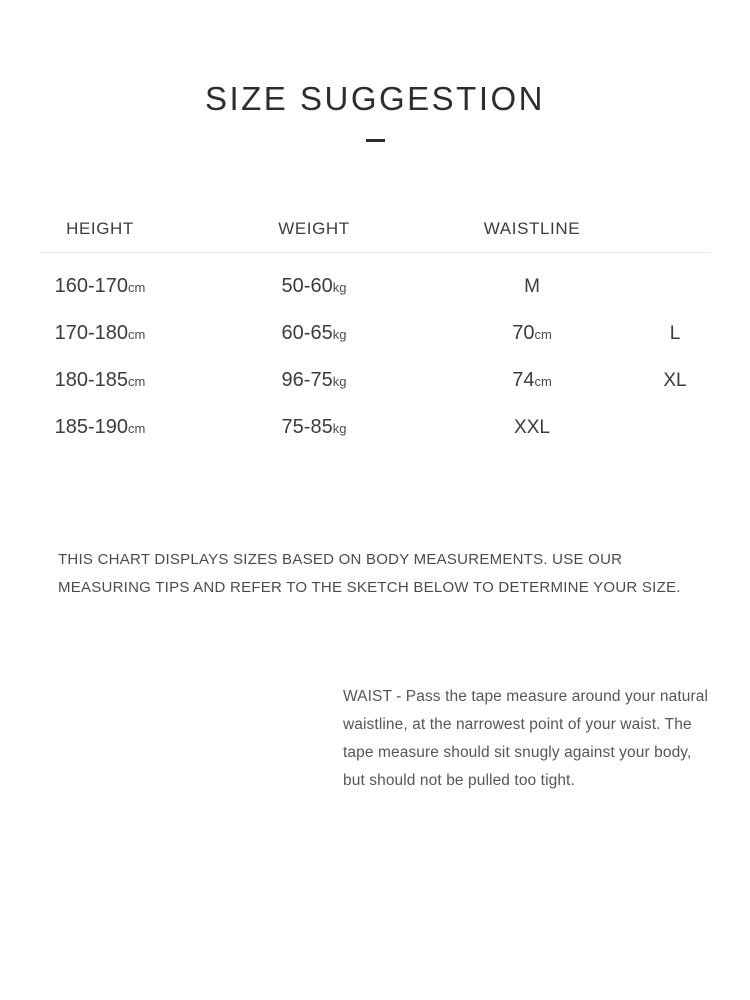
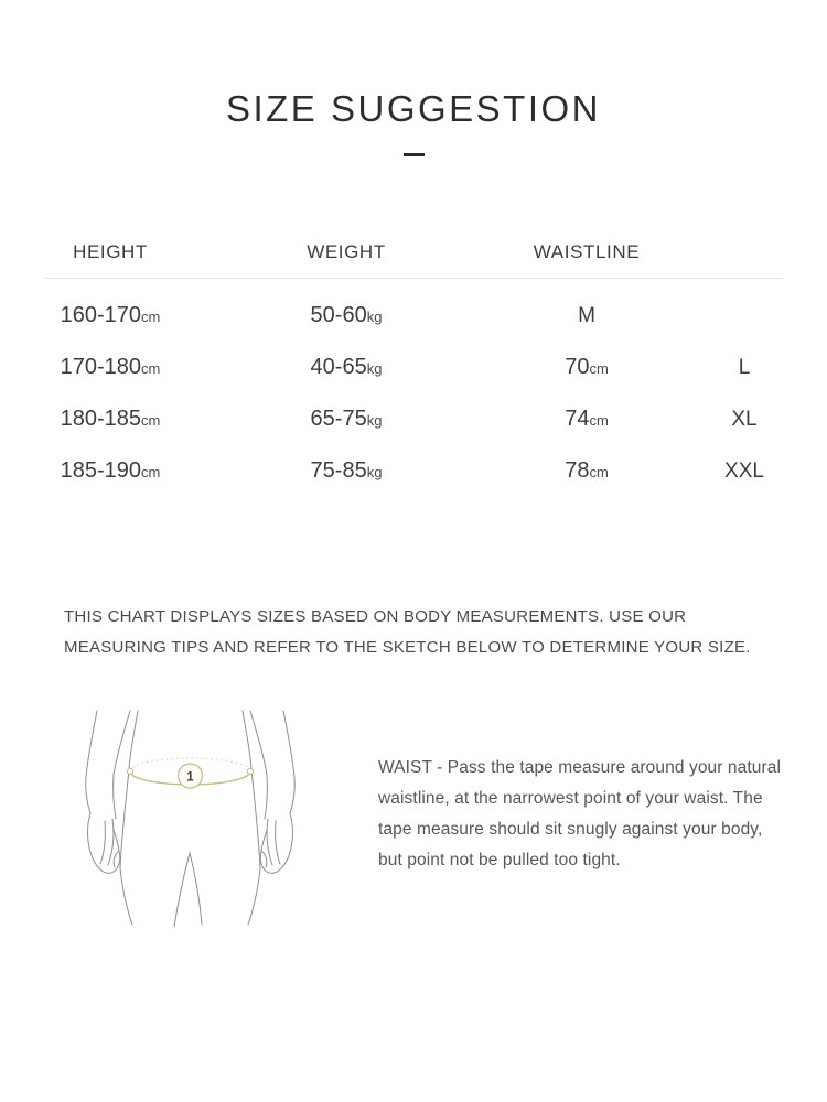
  SIZE SUGGESTION
  HEIGHT
  WEIGHT
  WAISTLINE
  160-170cm
  50-60kg
  M
  170-180cm
- 60-65kg
+ 40-65kg
  70cm
  L
  180-185cm
- 96-75kg
+ 65-75kg
  74cm
  XL
  185-190cm
  75-85kg
+ 78cm
  XXL
  THIS CHART DISPLAYS SIZES BASED ON BODY MEASUREMENTS. USE OUR MEASURING TIPS AND REFER TO THE SKETCH BELOW TO DETERMINE YOUR SIZE.
+ 1
- WAIST - Pass the tape measure around your natural waistline, at the narrowest point of your waist. The tape measure should sit snugly against your body, but should not be pulled too tight.
+ WAIST - Pass the tape measure around your natural waistline, at the narrowest point of your waist. The tape measure should sit snugly against your body, but point not be pulled too tight.
